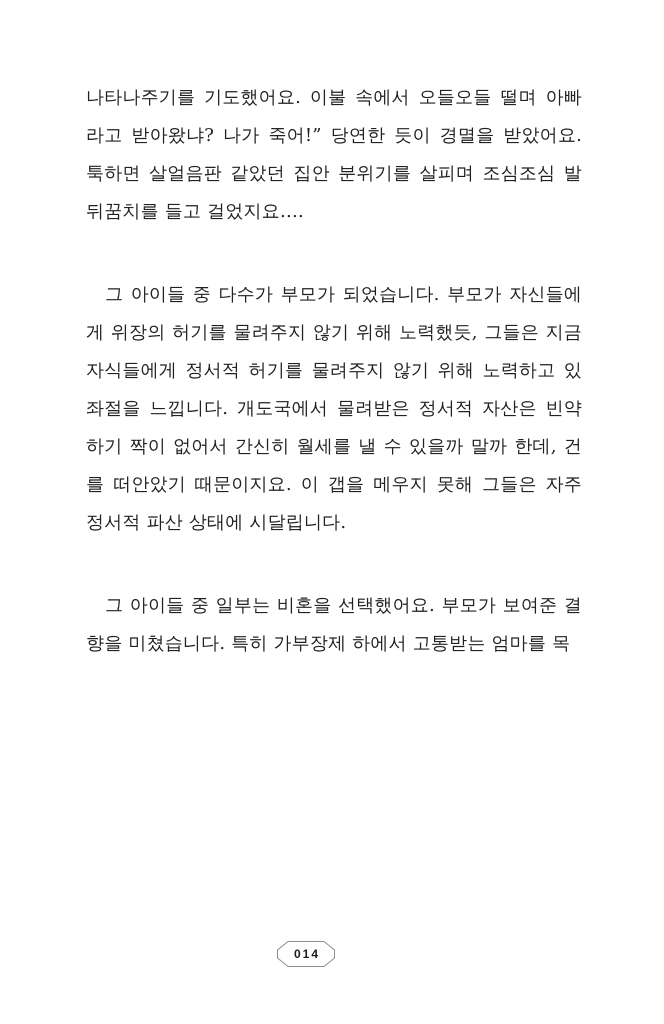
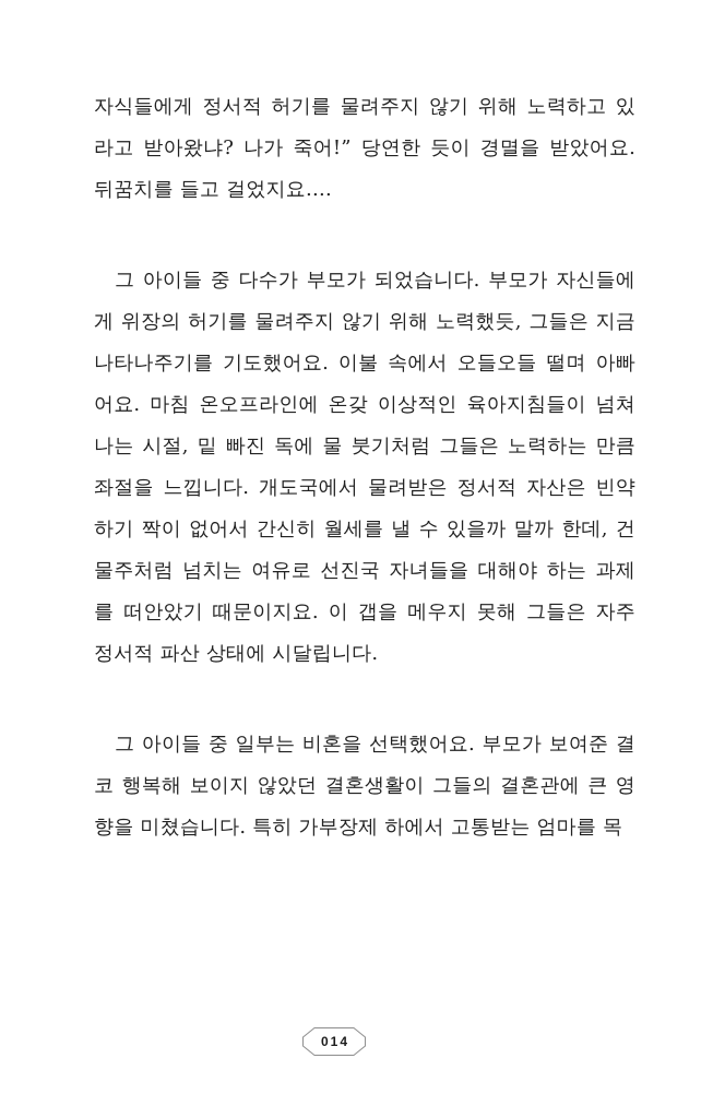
- 나타나주기를 기도했어요. 이불 속에서 오들오들 떨며 아빠
+ 자식들에게 정서적 허기를 물려주지 않기 위해 노력하고 있
  라고 받아왔냐? 나가 죽어!” 당연한 듯이 경멸을 받았어요.
- 툭하면 살얼음판 같았던 집안 분위기를 살피며 조심조심 발
  뒤꿈치를 들고 걸었지요….
  그 아이들 중 다수가 부모가 되었습니다. 부모가 자신들에
  게 위장의 허기를 물려주지 않기 위해 노력했듯, 그들은 지금
- 자식들에게 정서적 허기를 물려주지 않기 위해 노력하고 있
+ 나타나주기를 기도했어요. 이불 속에서 오들오들 떨며 아빠
+ 어요. 마침 온오프라인에 온갖 이상적인 육아지침들이 넘쳐
+ 나는 시절, 밑 빠진 독에 물 붓기처럼 그들은 노력하는 만큼
  좌절을 느낍니다. 개도국에서 물려받은 정서적 자산은 빈약
  하기 짝이 없어서 간신히 월세를 낼 수 있을까 말까 한데, 건
+ 물주처럼 넘치는 여유로 선진국 자녀들을 대해야 하는 과제
  를 떠안았기 때문이지요. 이 갭을 메우지 못해 그들은 자주
  정서적 파산 상태에 시달립니다.
  그 아이들 중 일부는 비혼을 선택했어요. 부모가 보여준 결
+ 코 행복해 보이지 않았던 결혼생활이 그들의 결혼관에 큰 영
  향을 미쳤습니다. 특히 가부장제 하에서 고통받는 엄마를 목
  014
